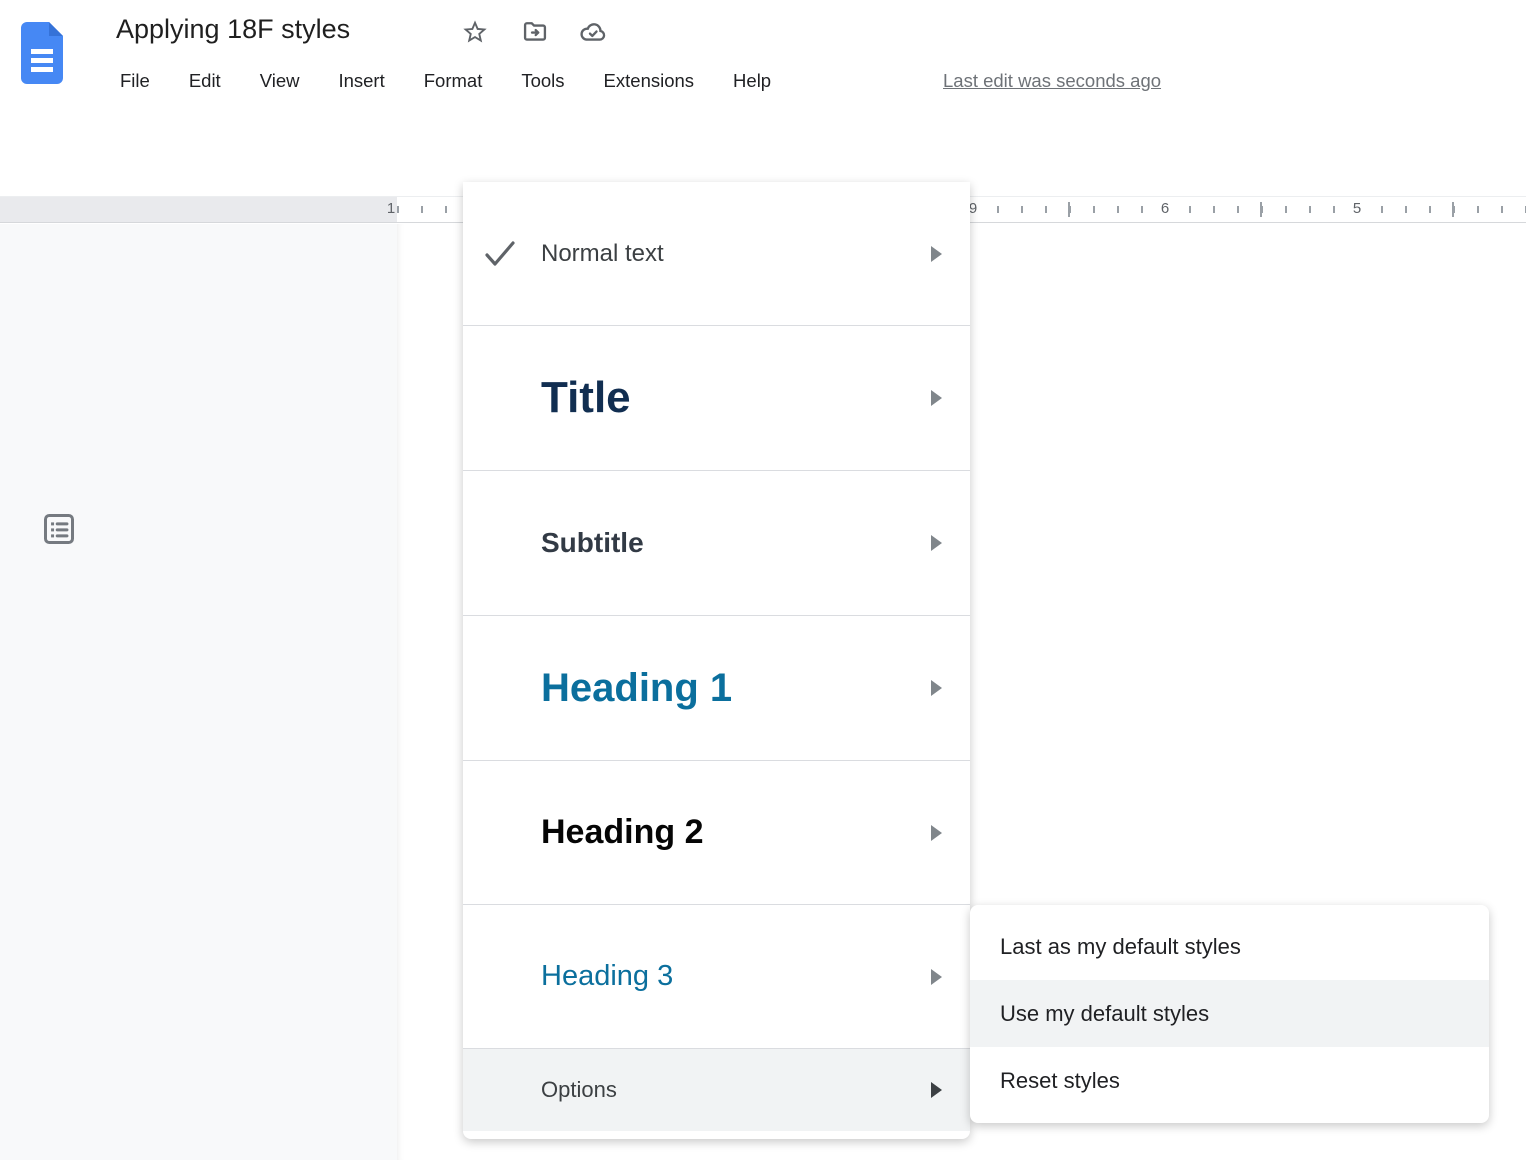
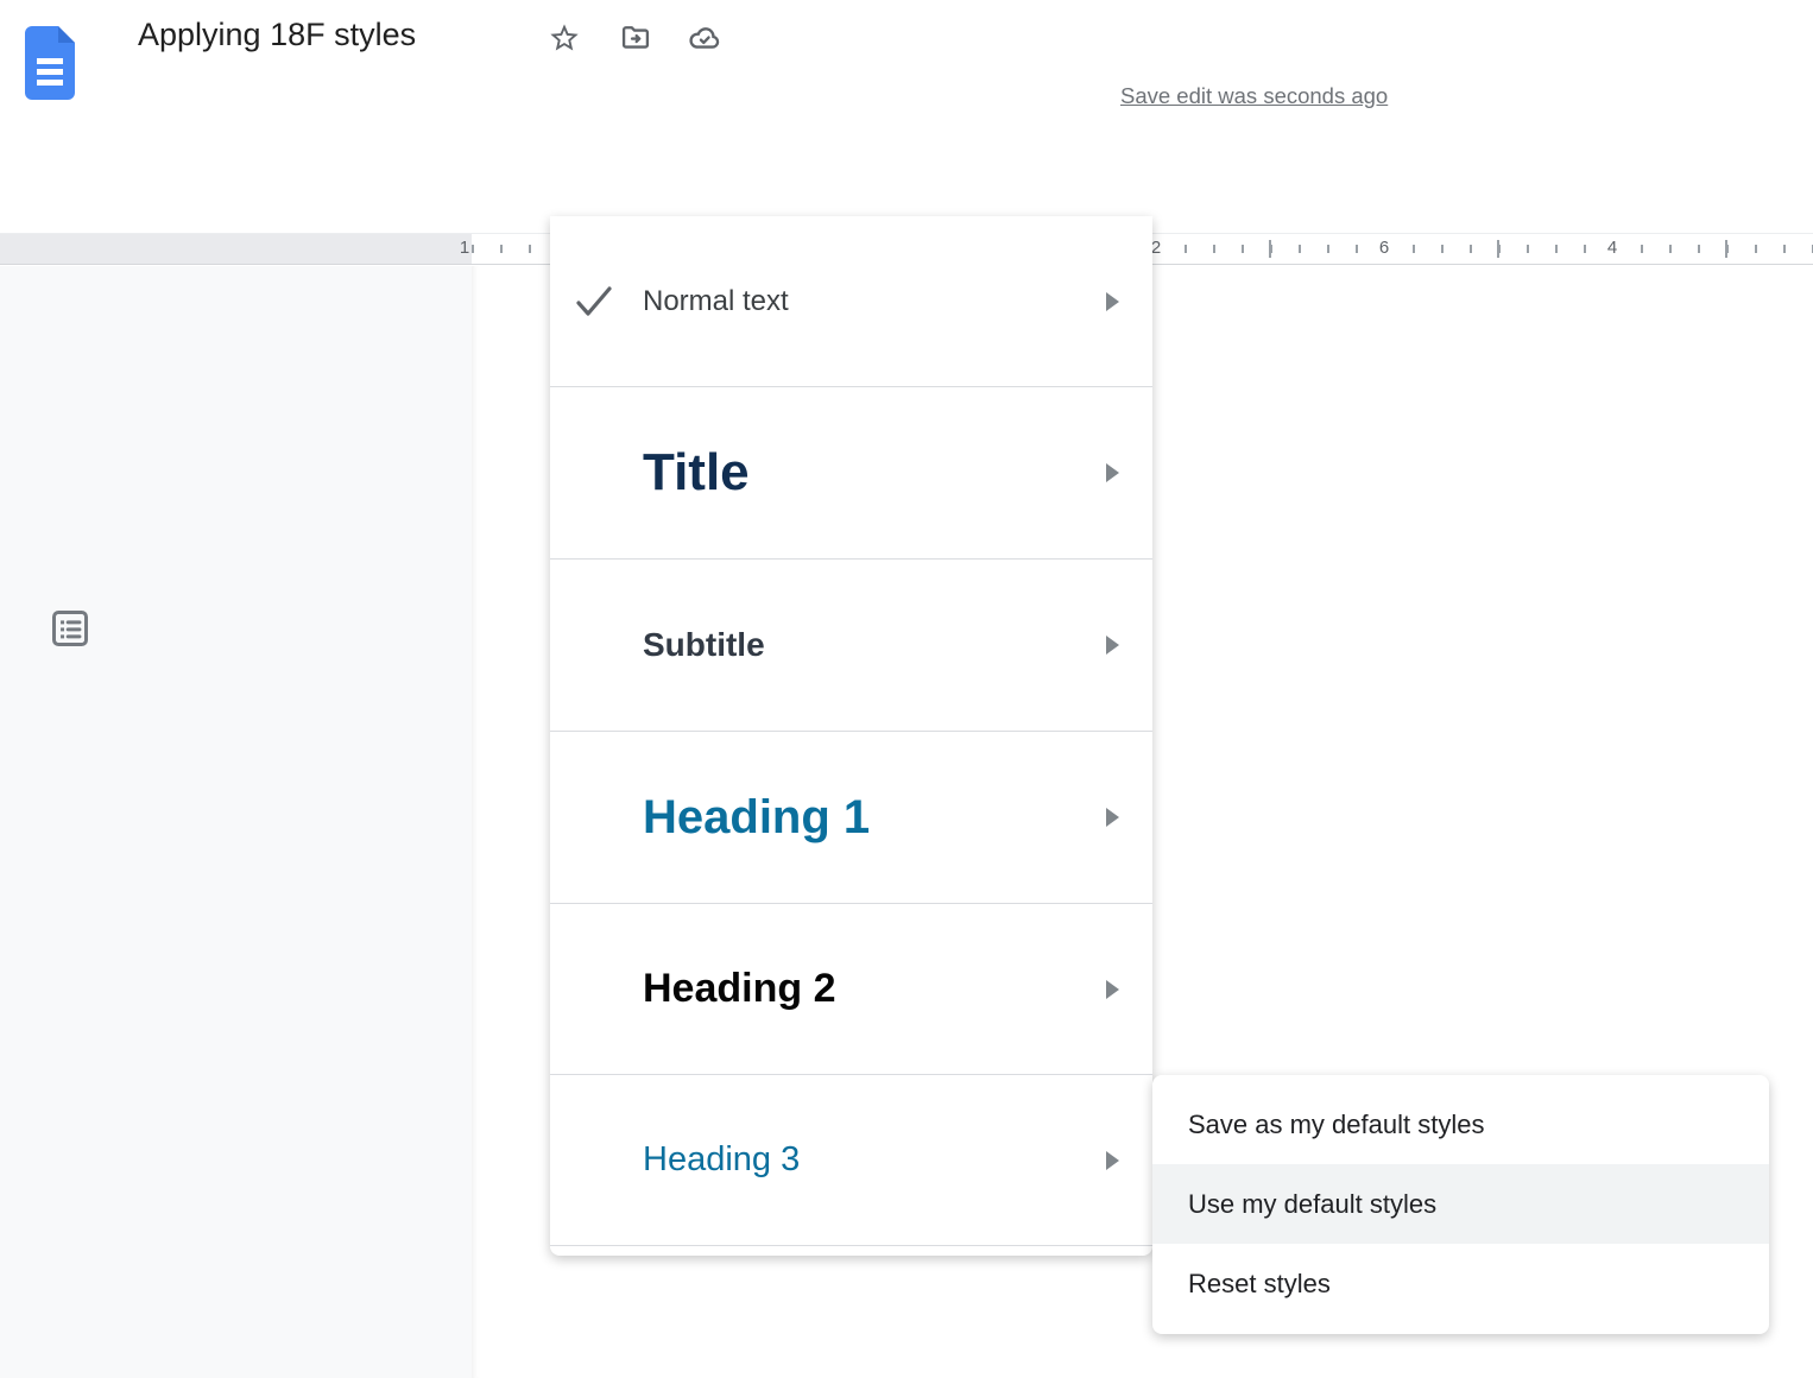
  Applying 18F styles
- File
- Edit
- View
- Insert
- Format
- Tools
- Extensions
- Help
- Last edit was seconds ago
+ Save edit was seconds ago
  1
- 9
+ 2
  6
- 5
+ 4
  Normal text
  Title
  Subtitle
  Heading 1
  Heading 2
  Heading 3
- Options
- Last as my default styles
+ Save as my default styles
  Use my default styles
  Reset styles
